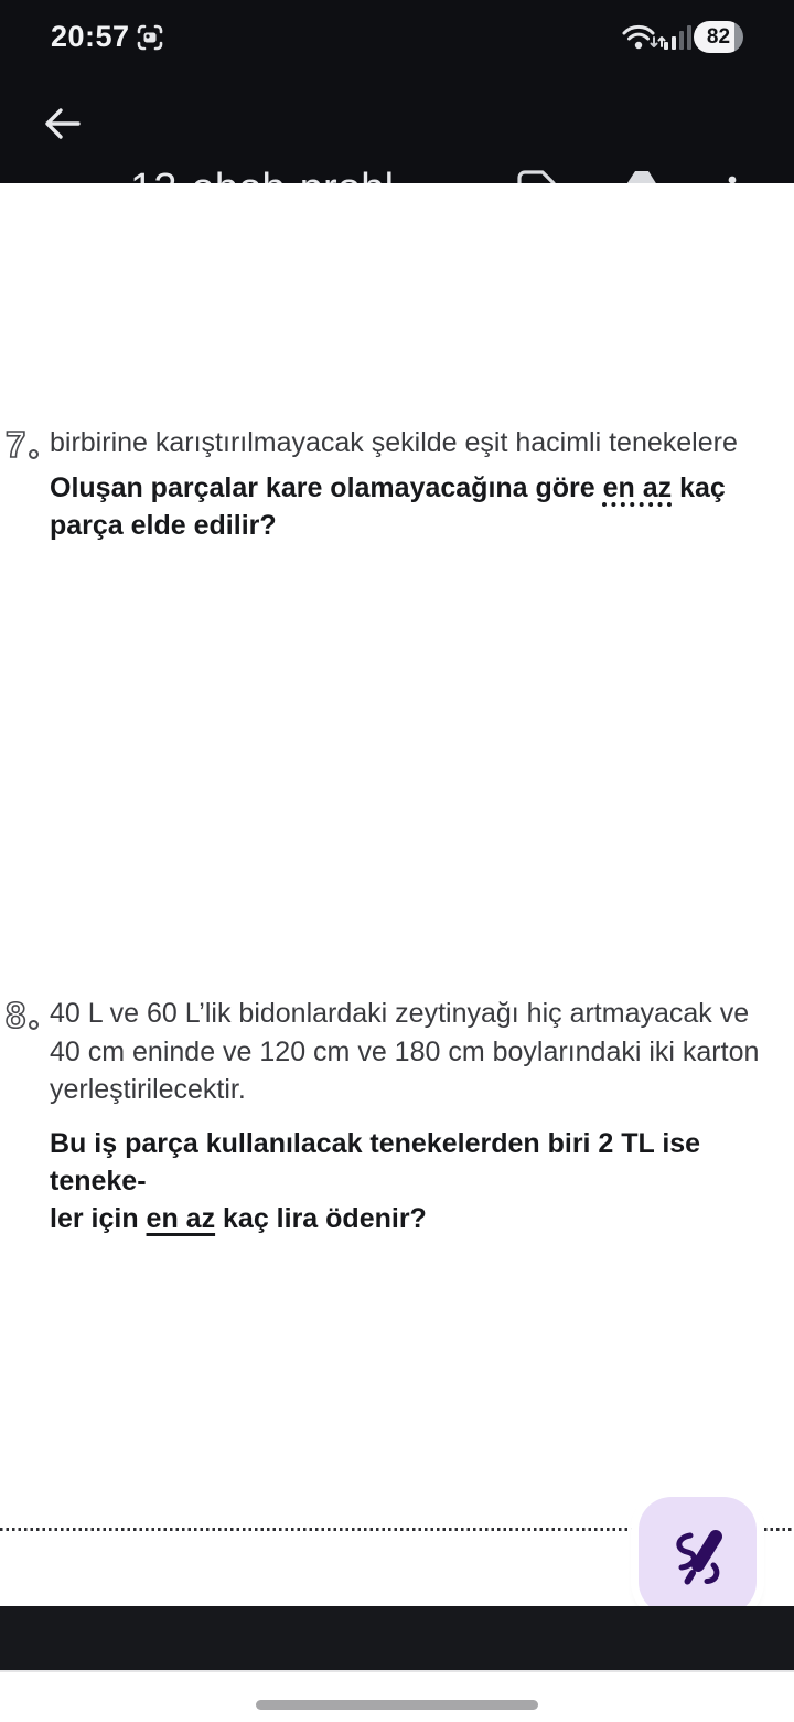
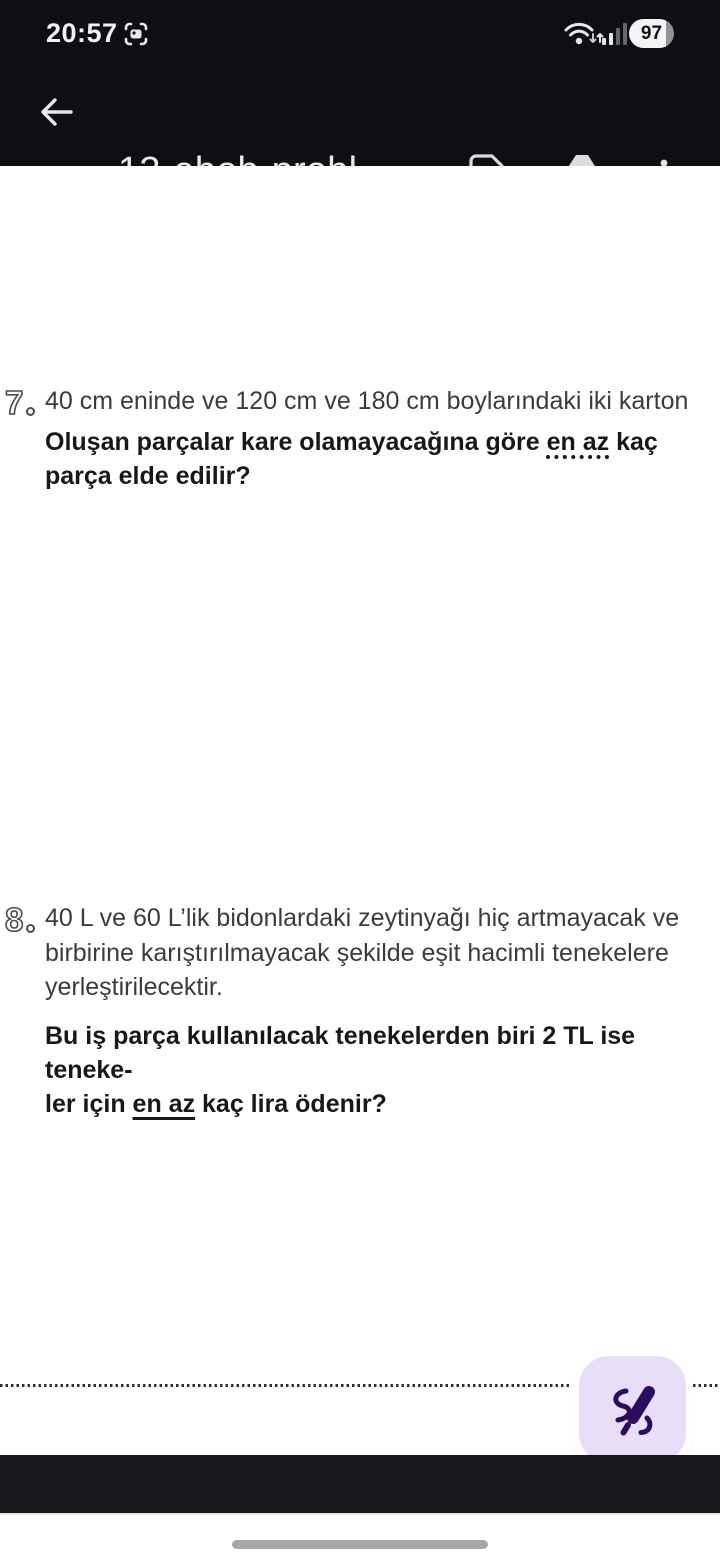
  20:57
- 82
+ 97
  7
- birbirine karıştırılmayacak şekilde eşit hacimli tenekelere
+ 40 cm eninde ve 120 cm ve 180 cm boylarındaki iki karton
  Oluşan parçalar kare olamayacağına göre en az kaç
  parça elde edilir?
  8
  40 L ve 60 L’lik bidonlardaki zeytinyağı hiç artmayacak ve
- 40 cm eninde ve 120 cm ve 180 cm boylarındaki iki karton
+ birbirine karıştırılmayacak şekilde eşit hacimli tenekelere
  yerleştirilecektir.
  Bu iş parça kullanılacak tenekelerden biri 2 TL ise teneke-
  ler için en az kaç lira ödenir?
